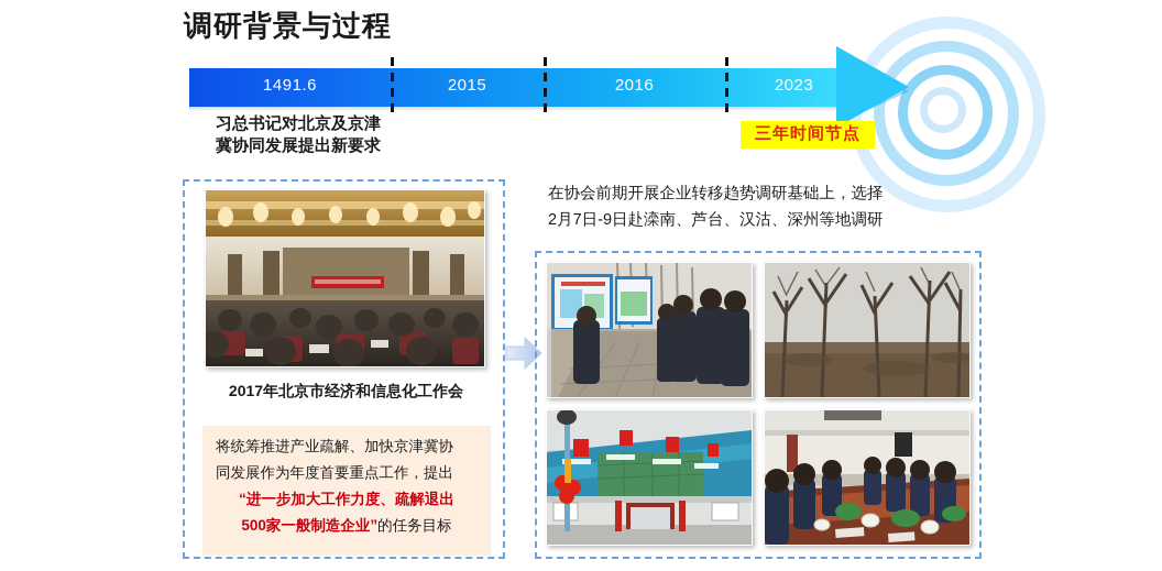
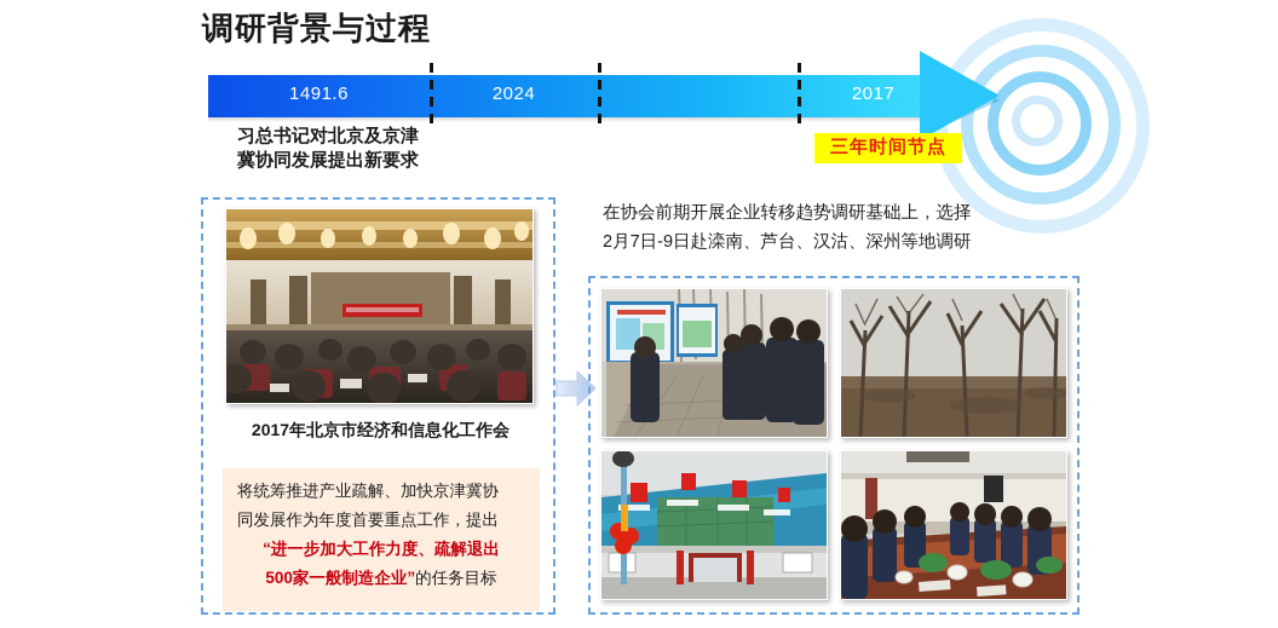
  调研背景与过程
  1491.6
- 2015
+ 2024
- 2016
- 2023
+ 2017
  习总书记对北京及京津
  冀协同发展提出新要求
  三年时间节点
  2017年北京市经济和信息化工作会
  将统筹推进产业疏解、加快京津冀协
  同发展作为年度首要重点工作，提出
  “进一步加大工作力度、疏解退出
  500家一般制造企业”的任务目标
  在协会前期开展企业转移趋势调研基础上，选择
  2月7日-9日赴滦南、芦台、汉沽、深州等地调研
